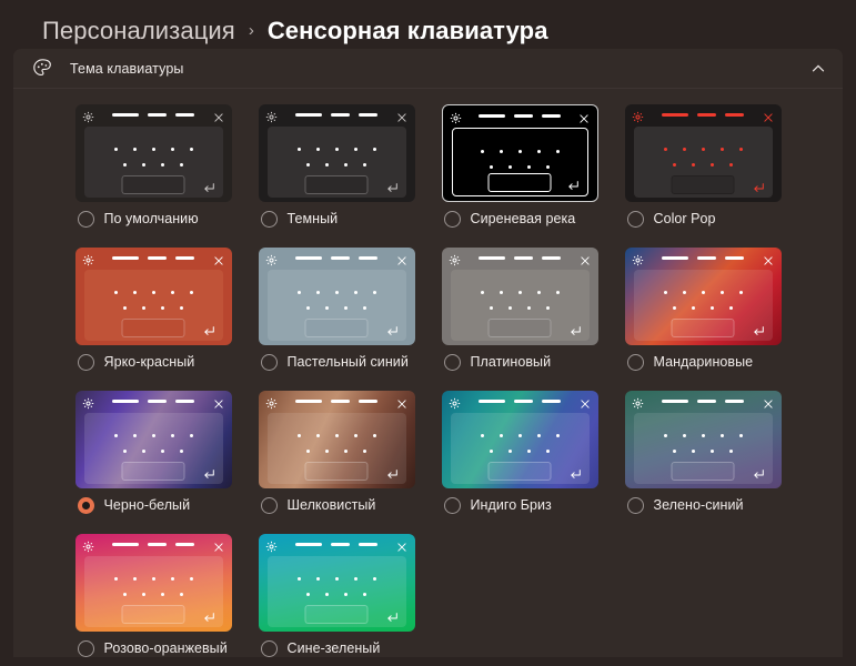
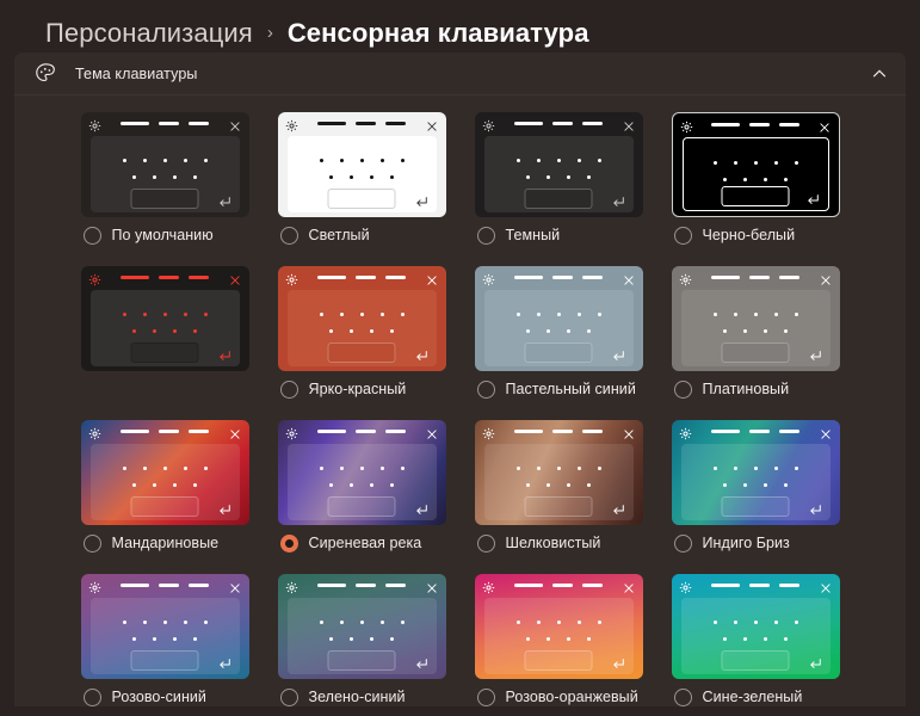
  Персонализация
  ›
  Сенсорная клавиатура
  Тема клавиатуры
  По умолчанию
+ Светлый
  Темный
- Сиреневая река
+ Черно-белый
- Color Pop
  Ярко-красный
  Пастельный синий
  Платиновый
  Мандариновые
- Черно-белый
+ Сиреневая река
  Шелковистый
  Индиго Бриз
+ Розово-синий
  Зелено-синий
  Розово-оранжевый
  Сине-зеленый
